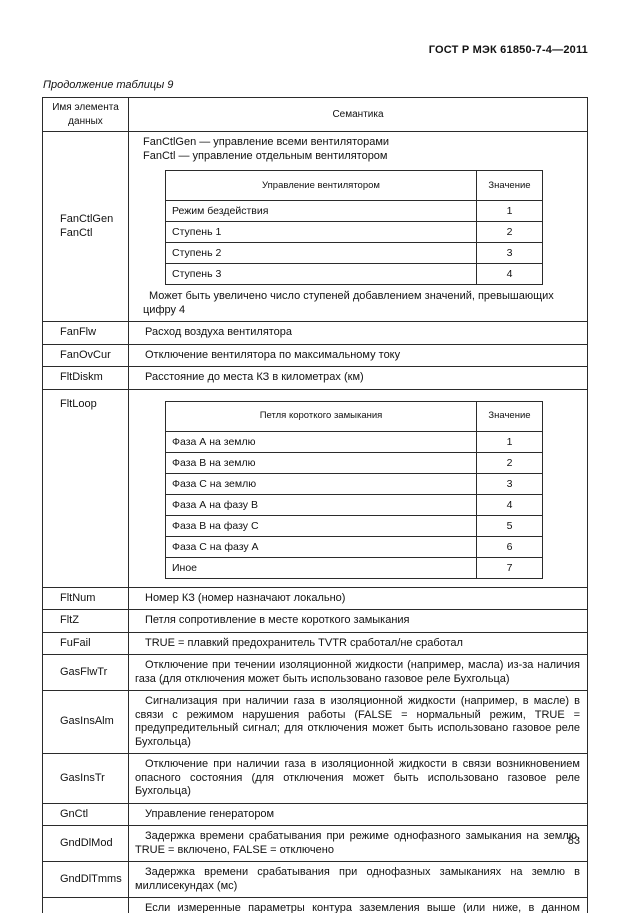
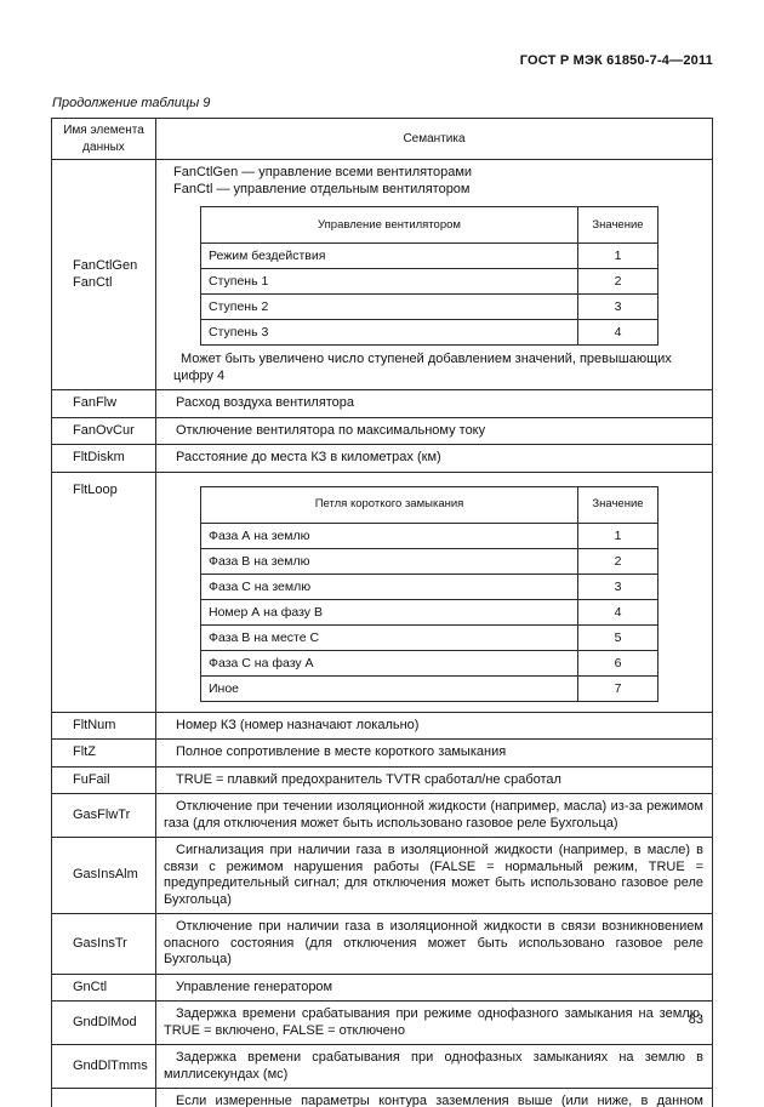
  ГОСТ Р МЭК 61850-7-4—2011
  Продолжение таблицы 9
  Имя элемента данных	Семантика
  FanCtlGen FanCtl	FanCtlGen — управление всеми вентиляторами FanCtl — управление отдельным вентилятором
  Управление вентилятором	Значение
  Режим бездействия	1
  Ступень 1	2
  Ступень 2	3
  Ступень 3	4
  	Может быть увеличено число ступеней добавлением значений, превышающих цифру 4
  FanFlw	Расход воздуха вентилятора
  FanOvCur	Отключение вентилятора по максимальному току
  FltDiskm	Расстояние до места КЗ в километрах (км)
  FltLoop
  Петля короткого замыкания	Значение
  Фаза А на землю	1
  Фаза В на землю	2
  Фаза С на землю	3
- Фаза А на фазу В	4
+ Номер А на фазу В	4
- Фаза В на фазу С	5
+ Фаза В на месте С	5
  Фаза С на фазу А	6
  Иное	7
  FltNum	Номер КЗ (номер назначают локально)
- FltZ	Петля сопротивление в месте короткого замыкания
+ FltZ	Полное сопротивление в месте короткого замыкания
  FuFail	TRUE = плавкий предохранитель TVTR сработал/не сработал
- GasFlwTr	Отключение при течении изоляционной жидкости (например, масла) из-за наличия газа (для отключения может быть использовано газовое реле Бухгольца)
+ GasFlwTr	Отключение при течении изоляционной жидкости (например, масла) из-за режимом газа (для отключения может быть использовано газовое реле Бухгольца)
  GasInsAlm	Сигнализация при наличии газа в изоляционной жидкости (например, в масле) в связи с режимом нарушения работы (FALSE = нормальный режим, TRUE = предупредительный сигнал; для отключения может быть использовано газовое реле Бухгольца)
  GasInsTr	Отключение при наличии газа в изоляционной жидкости в связи возникновением опасного состояния (для отключения может быть использовано газовое реле Бухгольца)
  GnCtl	Управление генератором
  GndDlMod	Задержка времени срабатывания при режиме однофазного замыкания на землю. TRUE = включено, FALSE = отключено
  GndDlTmms	Задержка времени срабатывания при однофазных замыканиях на землю в миллисекундах (мс)
  83
